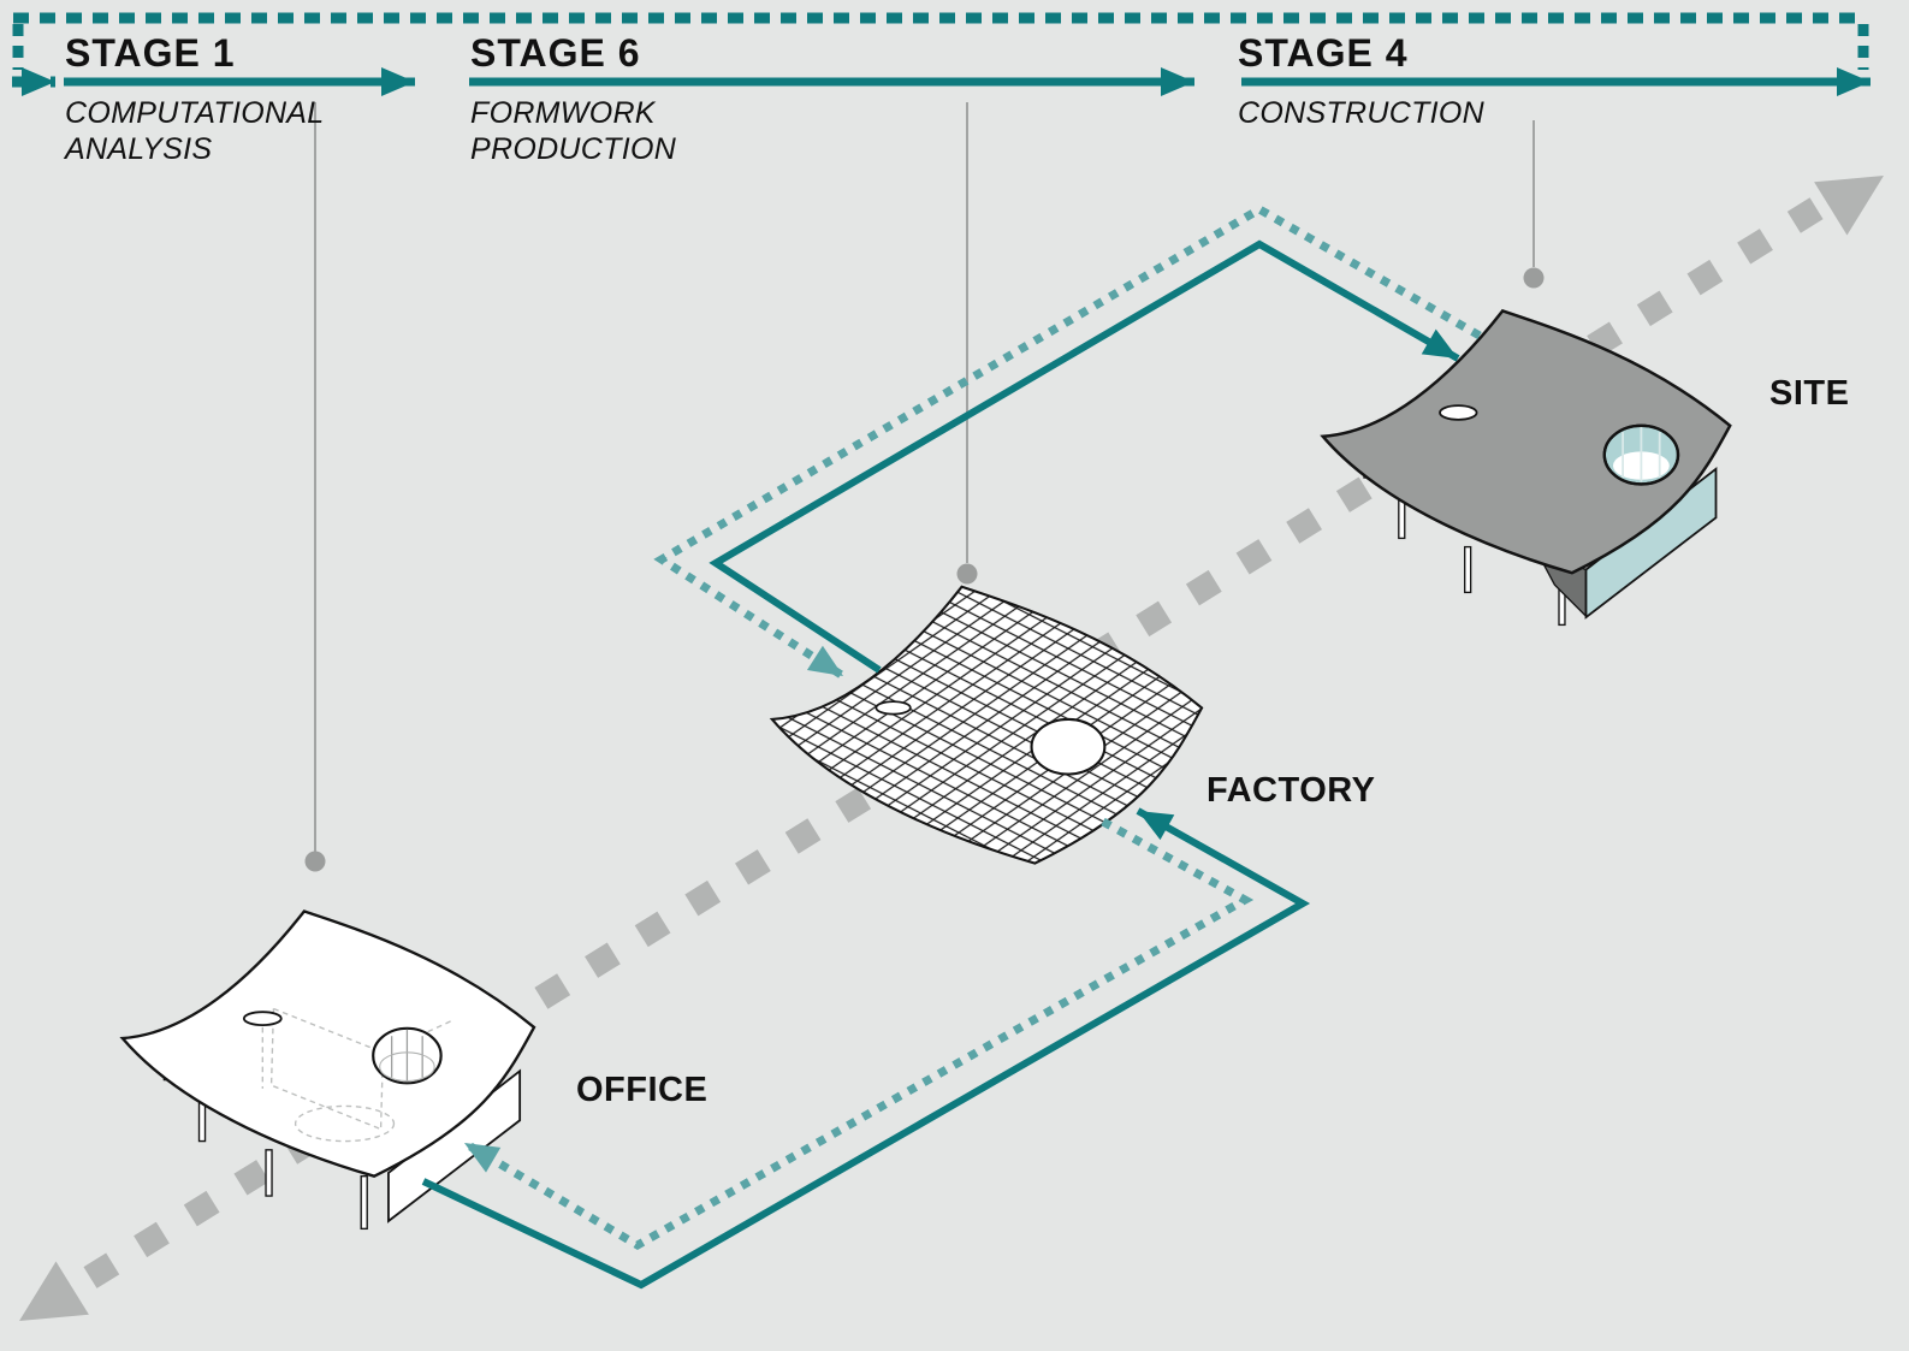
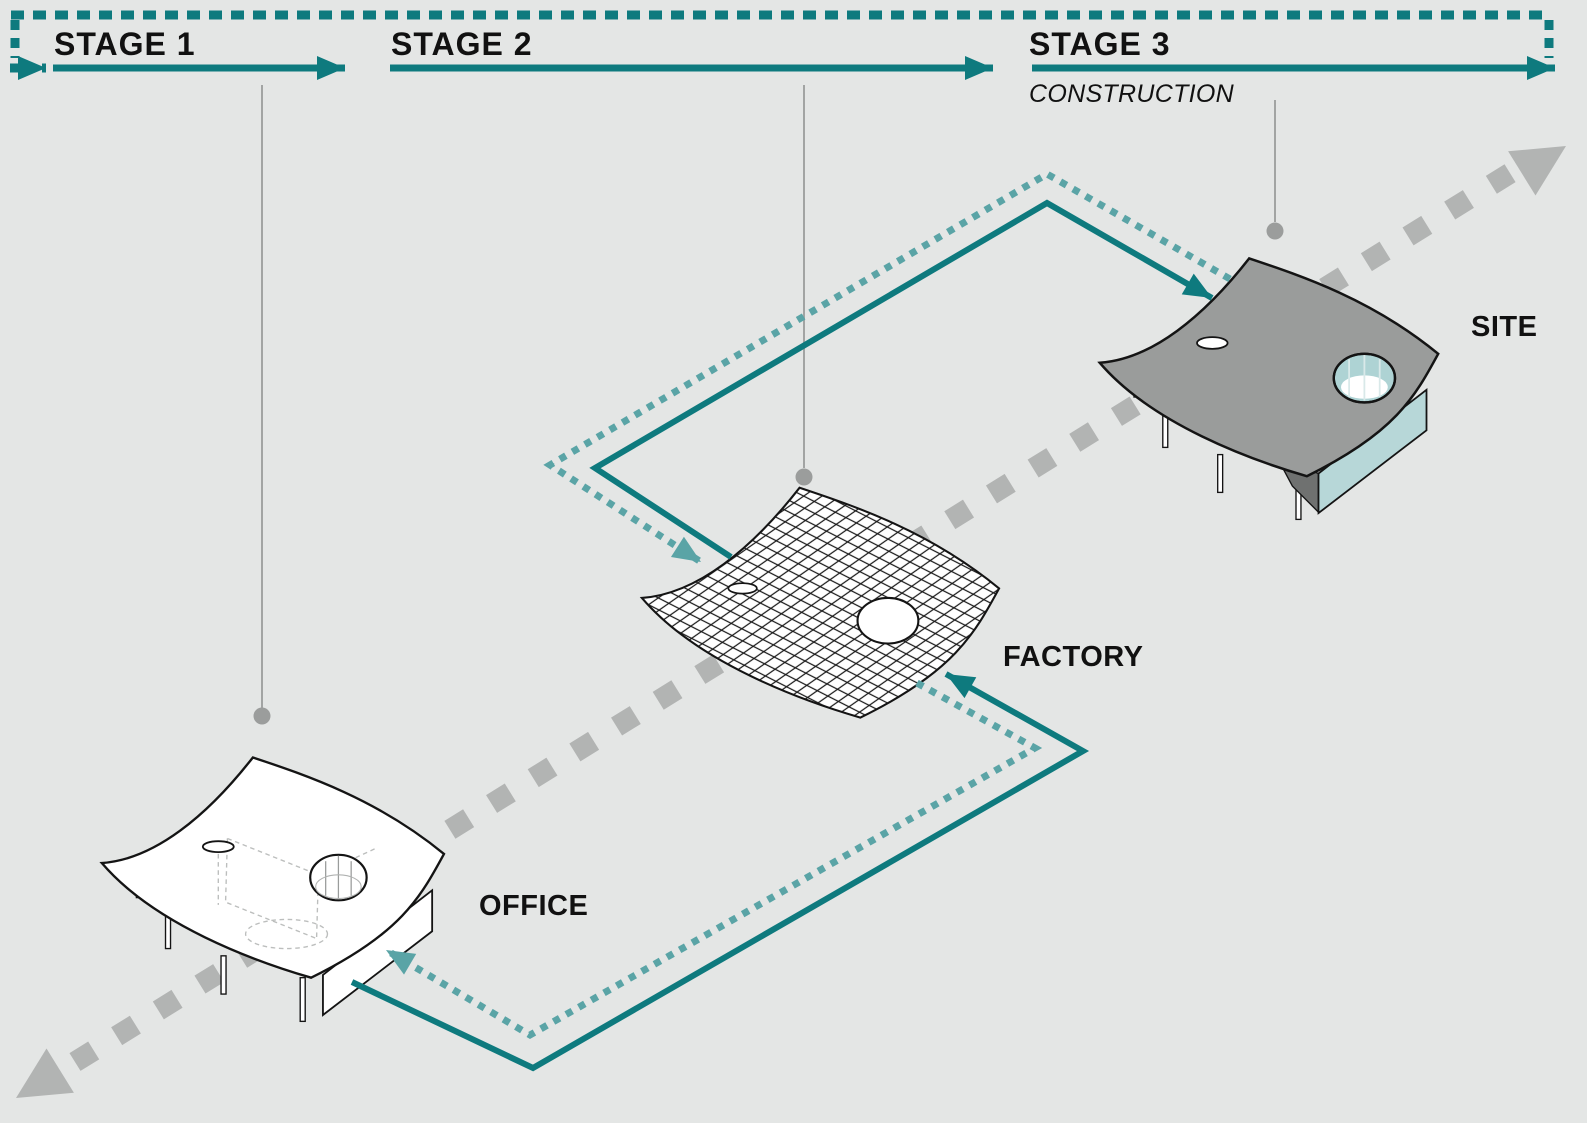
  STAGE 1
- COMPUTATIONAL
- ANALYSIS
- STAGE 6
+ STAGE 2
- FORMWORK
- PRODUCTION
- STAGE 4
+ STAGE 3
  CONSTRUCTION
  OFFICE
  FACTORY
  SITE
